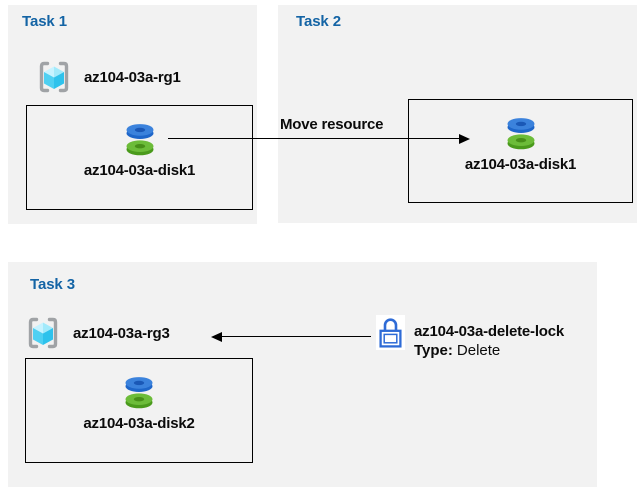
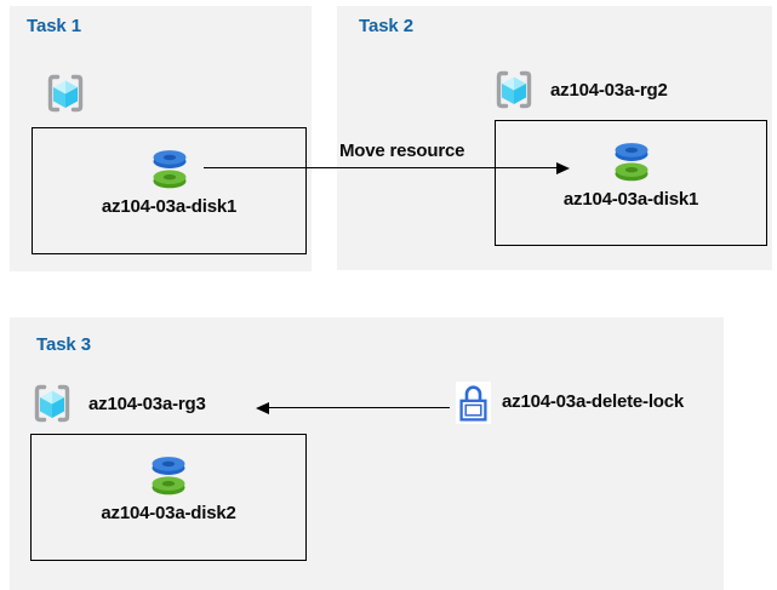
  Task 1
- az104-03a-rg1
  az104-03a-disk1
  Task 2
+ az104-03a-rg2
  az104-03a-disk1
  Task 3
  az104-03a-rg3
  az104-03a-disk2
  Move resource
  az104-03a-delete-lock
- Type: Delete
